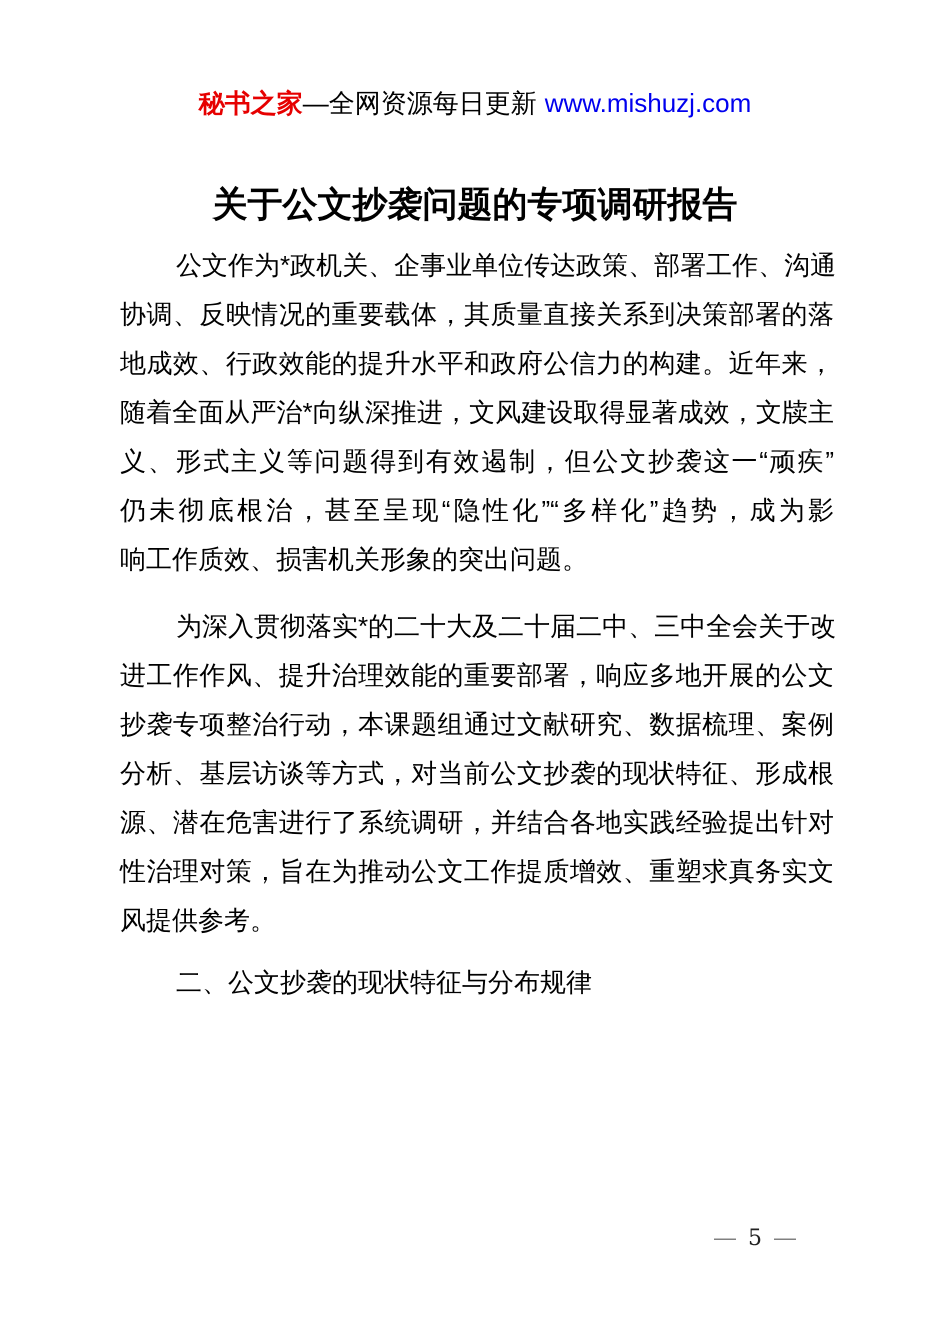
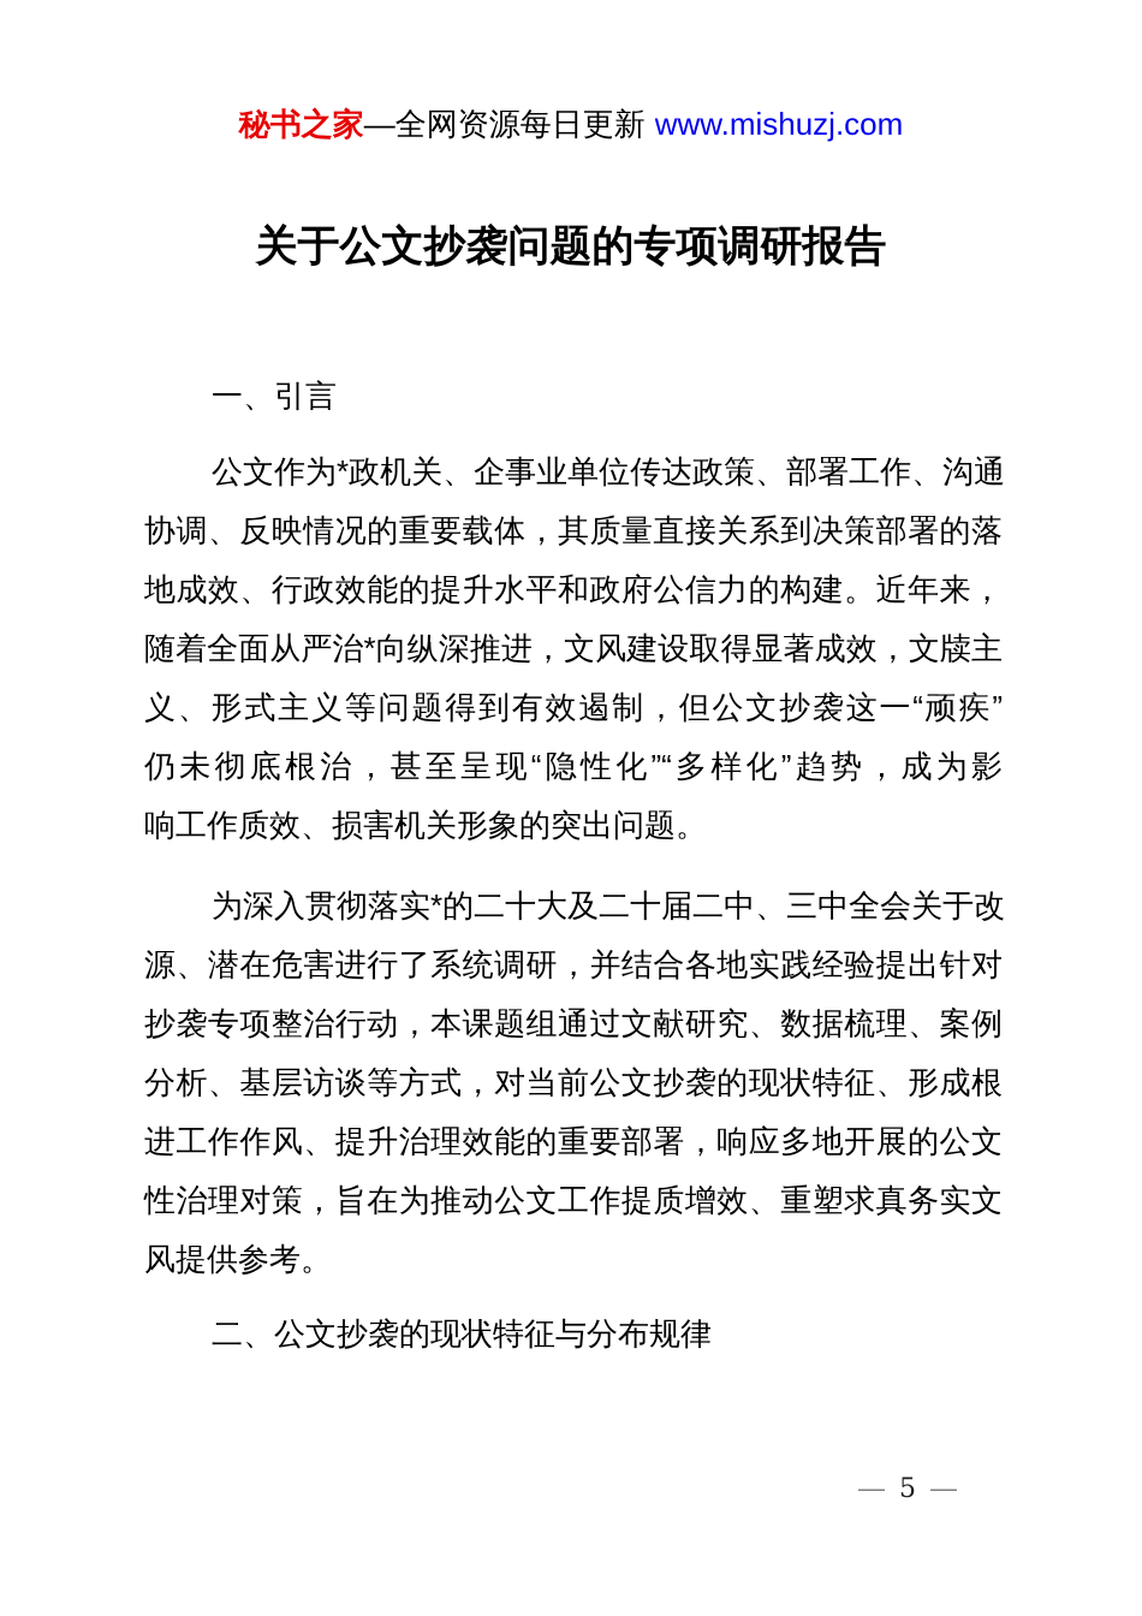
  秘书之家—全网资源每日更新 www.mishuzj.com
  关于公文抄袭问题的专项调研报告
+ 一、引言
  公文作为*政机关、企事业单位传达政策、部署工作、沟通
  协调、反映情况的重要载体，其质量直接关系到决策部署的落
  地成效、行政效能的提升水平和政府公信力的构建。近年来，
  随着全面从严治*向纵深推进，文风建设取得显著成效，文牍主
  义、形式主义等问题得到有效遏制，但公文抄袭这一“顽疾”
  仍未彻底根治，甚至呈现“隐性化”“多样化”趋势，成为影
  响工作质效、损害机关形象的突出问题。
  为深入贯彻落实*的二十大及二十届二中、三中全会关于改
- 进工作作风、提升治理效能的重要部署，响应多地开展的公文
+ 源、潜在危害进行了系统调研，并结合各地实践经验提出针对
  抄袭专项整治行动，本课题组通过文献研究、数据梳理、案例
  分析、基层访谈等方式，对当前公文抄袭的现状特征、形成根
- 源、潜在危害进行了系统调研，并结合各地实践经验提出针对
+ 进工作作风、提升治理效能的重要部署，响应多地开展的公文
  性治理对策，旨在为推动公文工作提质增效、重塑求真务实文
  风提供参考。
  二、公文抄袭的现状特征与分布规律
  — 5 —
